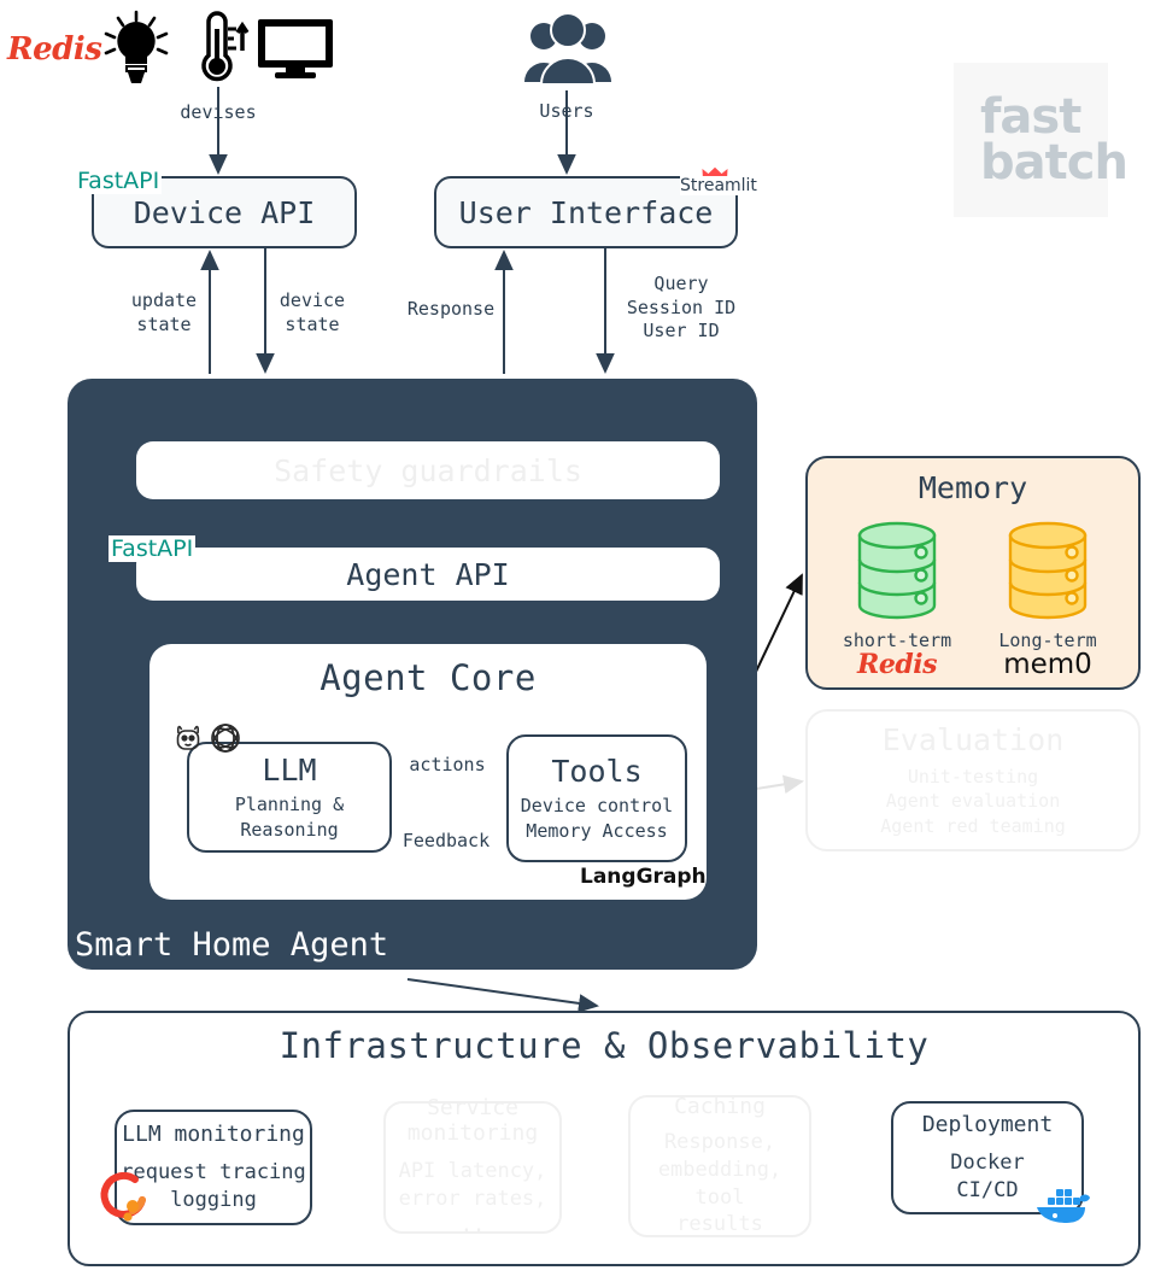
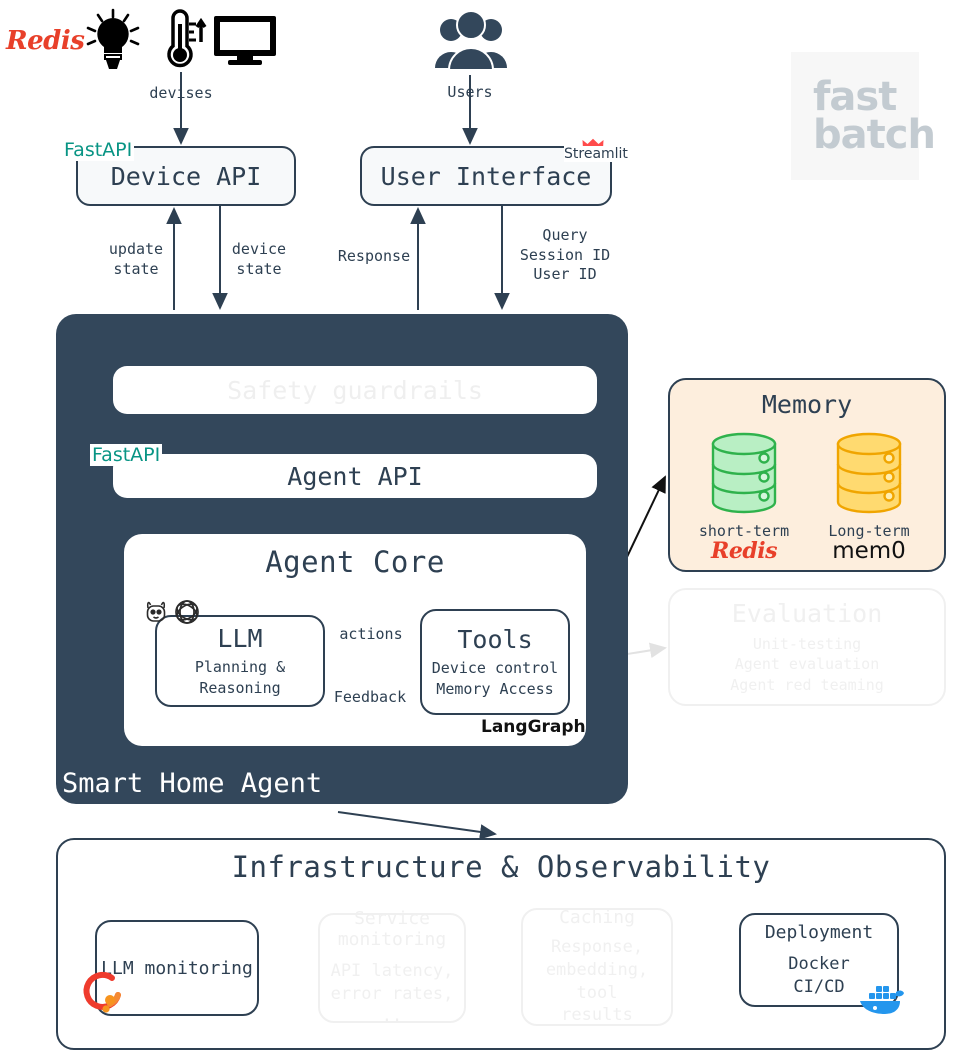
  Redis
  devises
  Users
  fast
  batch
  Device API
  FastAPI
  update
  state
  device
  state
  User Interface
  Streamlit
  Response
  Query
  Session ID
  User ID
  Smart Home Agent
  Agent API
  FastAPI
  Agent Core
  LLM
  Planning &
  Reasoning
  Tools
  Device control
  Memory Access
  actions
  Feedback
  LangGraph
  Memory
  short-term
  Redis
  Long-term
  mem0
  Infrastructure & Observability
  LLM monitoring
- request tracing
- logging
  Deployment
  Docker
  CI/CD
